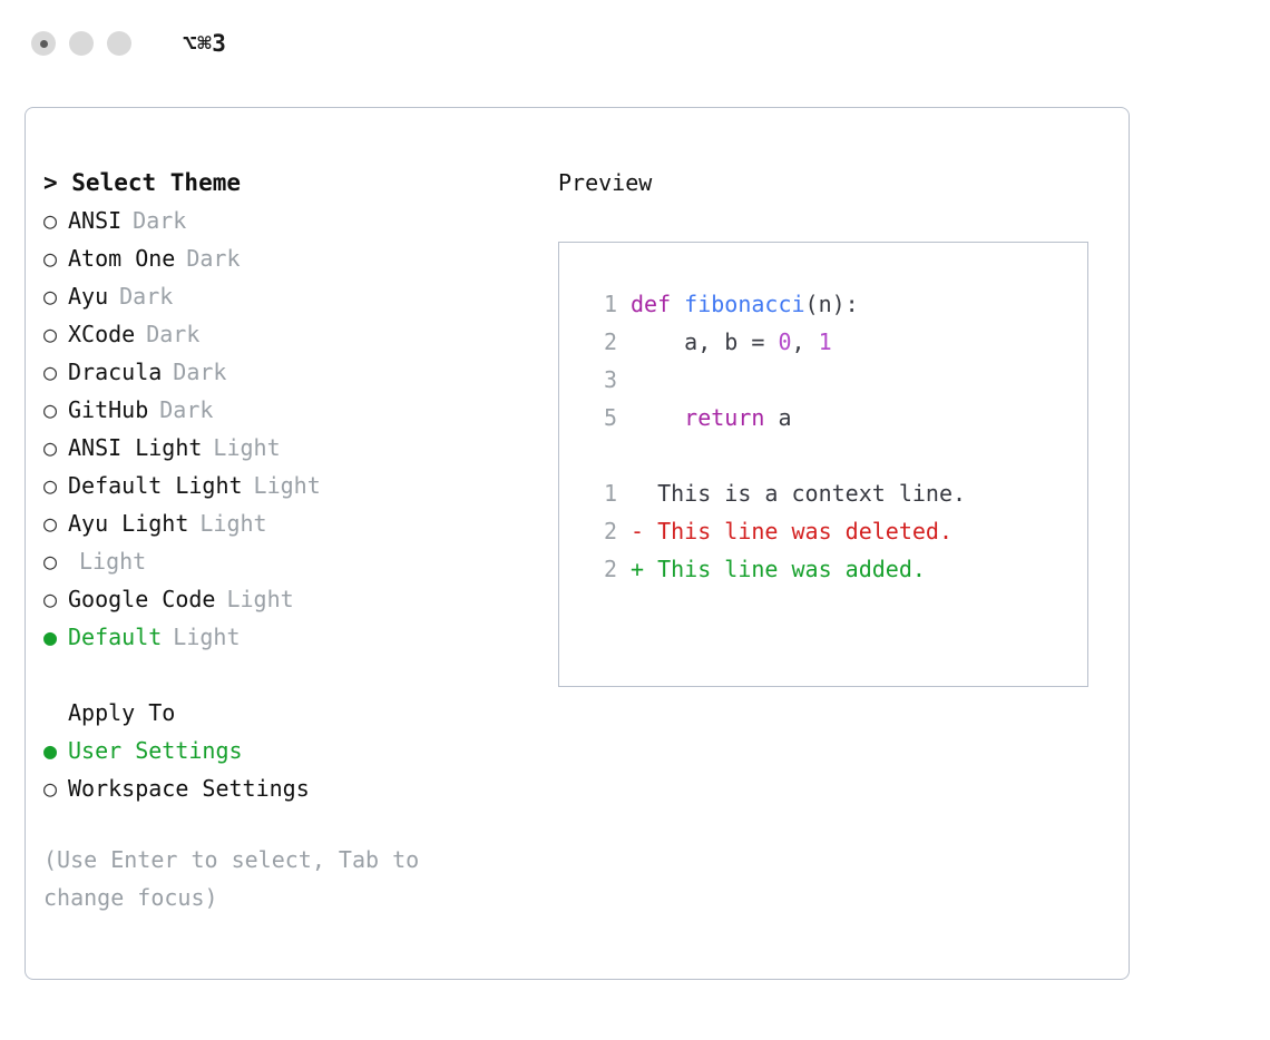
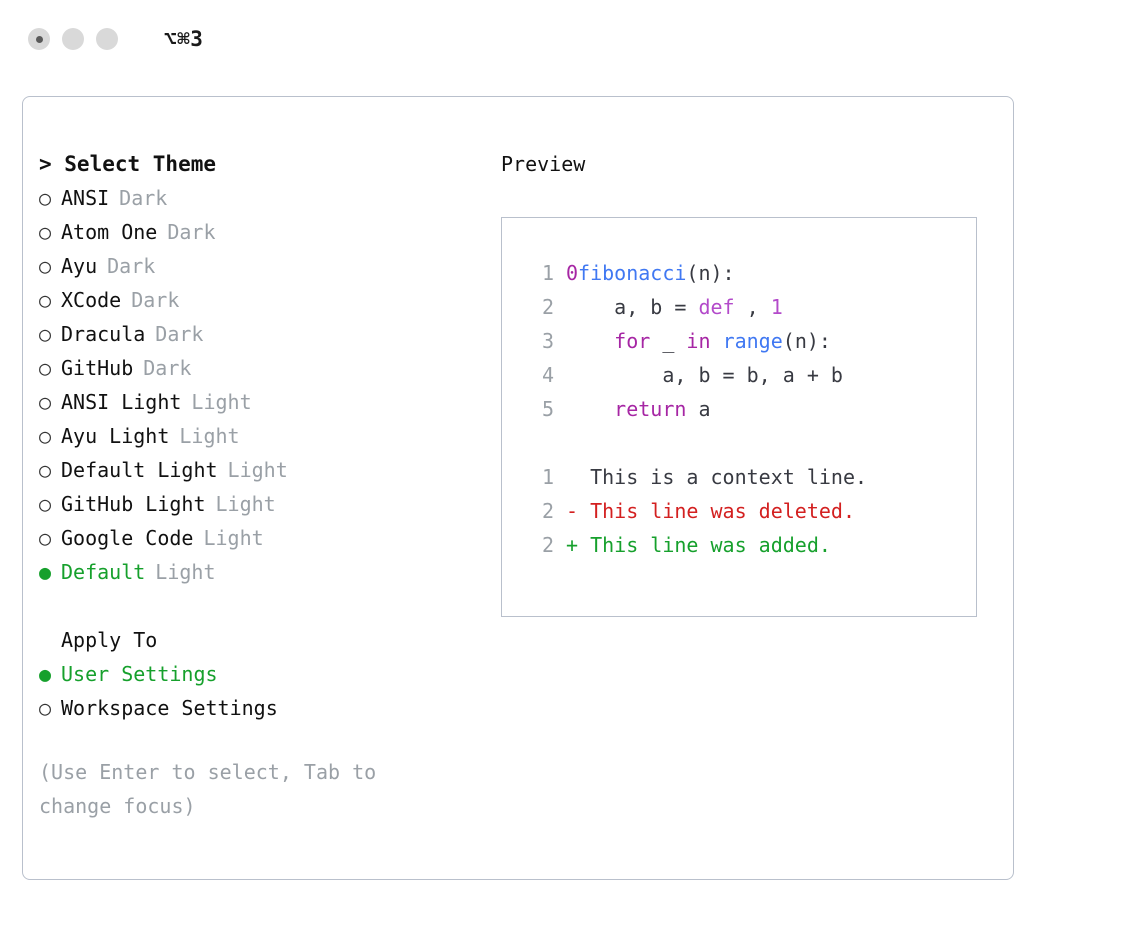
  ⌥⌘3
  > Select Theme
  ○
  ANSI
  Dark
  ○
  Atom One
  Dark
  ○
  Ayu
  Dark
  ○
  XCode
  Dark
  ○
  Dracula
  Dark
  ○
  GitHub
  Dark
  ○
  ANSI Light
  Light
  ○
- Default Light
+ Ayu Light
  Light
  ○
- Ayu Light
+ Default Light
  Light
  ○
+ GitHub Light
  Light
  ○
  Google Code
  Light
  ●
  Default
  Light
  Apply To
  ●
  User Settings
  ○
  Workspace Settings
  (Use Enter to select, Tab to change focus)
  Preview
  1
- def fibonacci(n):
+ 0fibonacci(n):
  2
- a, b = 0, 1
+ a, b = def , 1
  3
+ for _ in range(n):
+ 4
+ a, b = b, a + b
  5
  return a
  1
  This is a context line.
  2
  - This line was deleted.
  2
  + This line was added.
